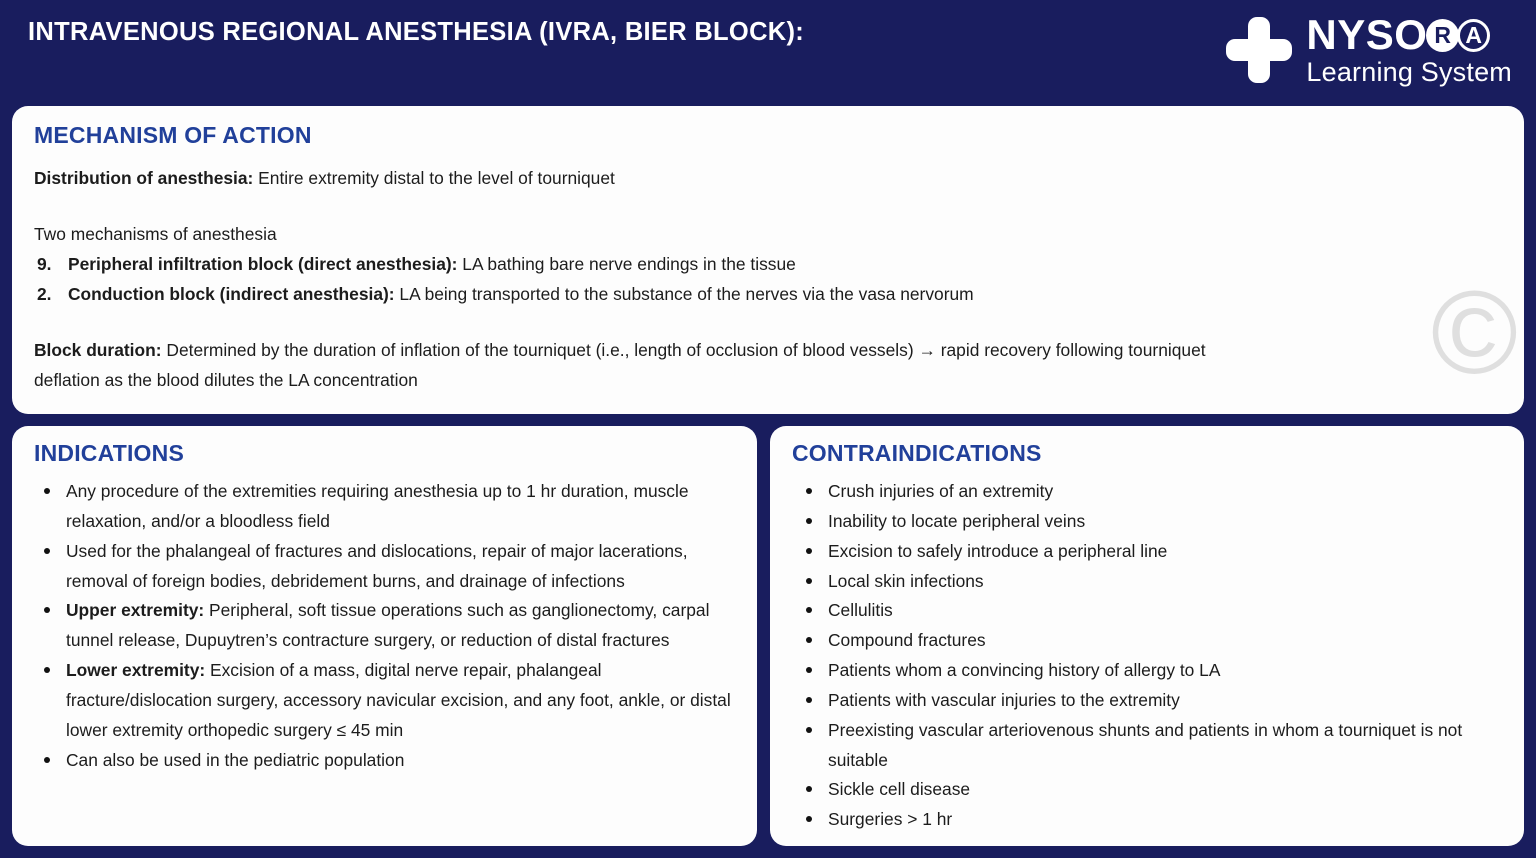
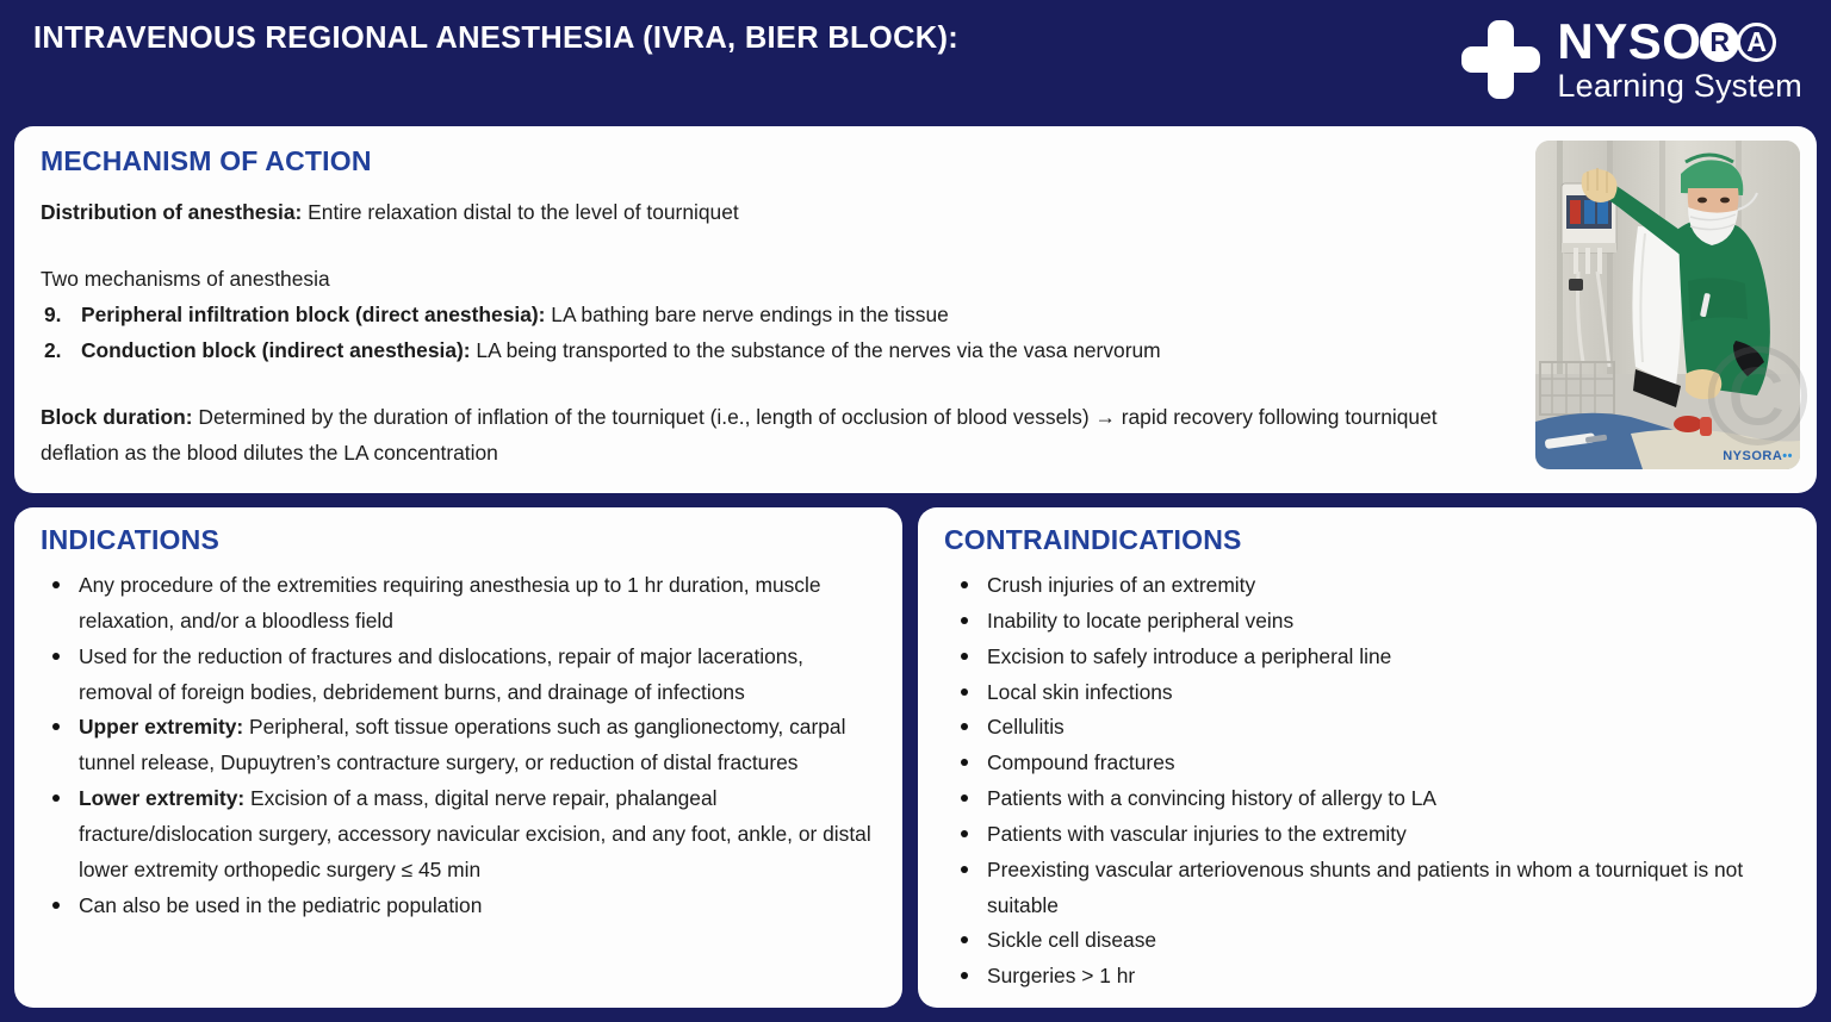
  INTRAVENOUS REGIONAL ANESTHESIA (IVRA, BIER BLOCK):
  NYS
  O
  R
  A
  Learning System
  MECHANISM OF ACTION
- Distribution of anesthesia: Entire extremity distal to the level of tourniquet
+ Distribution of anesthesia: Entire relaxation distal to the level of tourniquet
  Two mechanisms of anesthesia
  9.
  Peripheral infiltration block (direct anesthesia): LA bathing bare nerve endings in the tissue
  2.
  Conduction block (indirect anesthesia): LA being transported to the substance of the nerves via the vasa nervorum
  Block duration: Determined by the duration of inflation of the tourniquet (i.e., length of occlusion of blood vessels) → rapid recovery following tourniquet deflation as the blood dilutes the LA concentration
+ NYSORA••
  ©
  INDICATIONS
  Any procedure of the extremities requiring anesthesia up to 1 hr duration, muscle relaxation, and/or a bloodless field
- Used for the phalangeal of fractures and dislocations, repair of major lacerations, removal of foreign bodies, debridement burns, and drainage of infections
+ Used for the reduction of fractures and dislocations, repair of major lacerations, removal of foreign bodies, debridement burns, and drainage of infections
  Upper extremity: Peripheral, soft tissue operations such as ganglionectomy, carpal tunnel release, Dupuytren’s contracture surgery, or reduction of distal fractures
  Lower extremity: Excision of a mass, digital nerve repair, phalangeal fracture/dislocation surgery, accessory navicular excision, and any foot, ankle, or distal lower extremity orthopedic surgery ≤ 45 min
  Can also be used in the pediatric population
  CONTRAINDICATIONS
  Crush injuries of an extremity
  Inability to locate peripheral veins
  Excision to safely introduce a peripheral line
  Local skin infections
  Cellulitis
  Compound fractures
- Patients whom a convincing history of allergy to LA
+ Patients with a convincing history of allergy to LA
  Patients with vascular injuries to the extremity
  Preexisting vascular arteriovenous shunts and patients in whom a tourniquet is not suitable
  Sickle cell disease
  Surgeries > 1 hr
